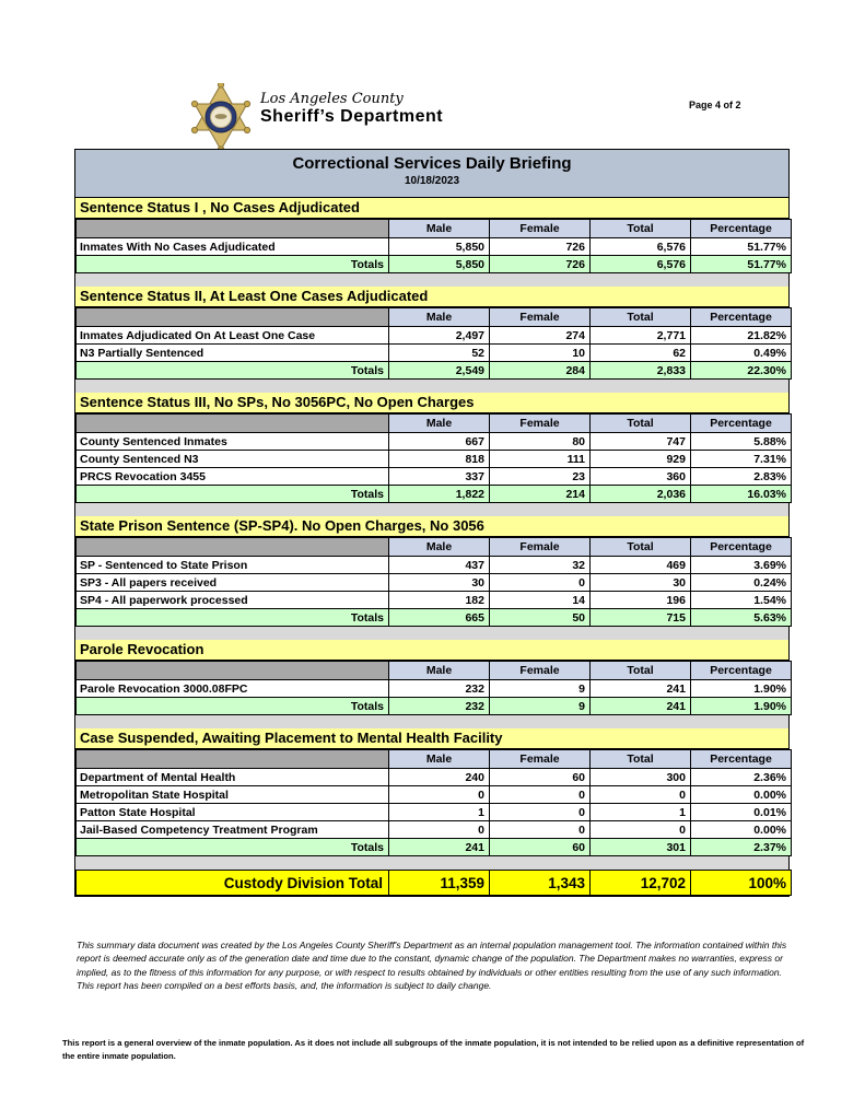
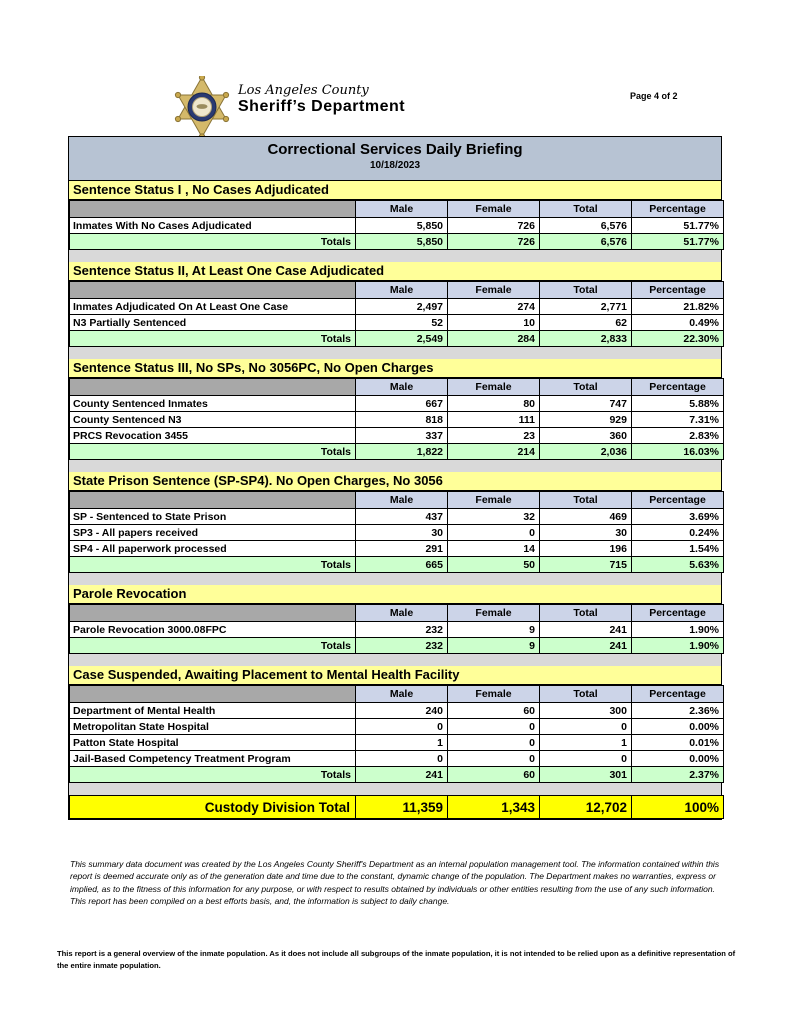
  Los Angeles County
  Sheriff’s Department
  Page 4 of 2
  Correctional Services Daily Briefing
  10/18/2023
  Sentence Status I , No Cases Adjudicated
  	Male	Female	Total	Percentage
  Inmates With No Cases Adjudicated	5,850	726	6,576	51.77%
  Totals	5,850	726	6,576	51.77%
- Sentence Status II, At Least One Cases Adjudicated
+ Sentence Status II, At Least One Case Adjudicated
  	Male	Female	Total	Percentage
  Inmates Adjudicated On At Least One Case	2,497	274	2,771	21.82%
  N3 Partially Sentenced	52	10	62	0.49%
  Totals	2,549	284	2,833	22.30%
  Sentence Status III, No SPs, No 3056PC, No Open Charges
  	Male	Female	Total	Percentage
  County Sentenced Inmates	667	80	747	5.88%
  County Sentenced N3	818	111	929	7.31%
  PRCS Revocation 3455	337	23	360	2.83%
  Totals	1,822	214	2,036	16.03%
  State Prison Sentence (SP-SP4). No Open Charges, No 3056
  	Male	Female	Total	Percentage
  SP - Sentenced to State Prison	437	32	469	3.69%
  SP3 - All papers received	30	0	30	0.24%
- SP4 - All paperwork processed	182	14	196	1.54%
+ SP4 - All paperwork processed	291	14	196	1.54%
  Totals	665	50	715	5.63%
  Parole Revocation
  	Male	Female	Total	Percentage
  Parole Revocation 3000.08FPC	232	9	241	1.90%
  Totals	232	9	241	1.90%
  Case Suspended, Awaiting Placement to Mental Health Facility
  	Male	Female	Total	Percentage
  Department of Mental Health	240	60	300	2.36%
  Metropolitan State Hospital	0	0	0	0.00%
  Patton State Hospital	1	0	1	0.01%
  Jail-Based Competency Treatment Program	0	0	0	0.00%
  Totals	241	60	301	2.37%
  Custody Division Total	11,359	1,343	12,702	100%
  This summary data document was created by the Los Angeles County Sheriff's Department as an internal population management tool. The information contained within this report is deemed accurate only as of the generation date and time due to the constant, dynamic change of the population. The Department makes no warranties, express or implied, as to the fitness of this information for any purpose, or with respect to results obtained by individuals or other entities resulting from the use of any such information. This report has been compiled on a best efforts basis, and, the information is subject to daily change.
  This report is a general overview of the inmate population. As it does not include all subgroups of the inmate population, it is not intended to be relied upon as a definitive representation of the entire inmate population.
